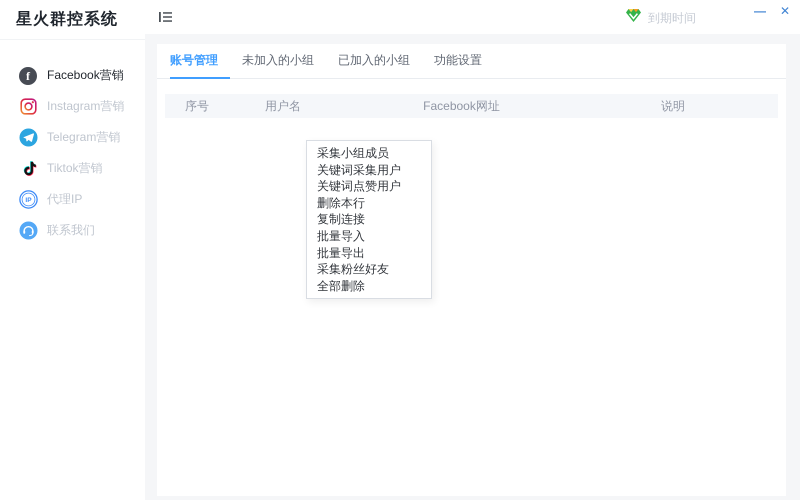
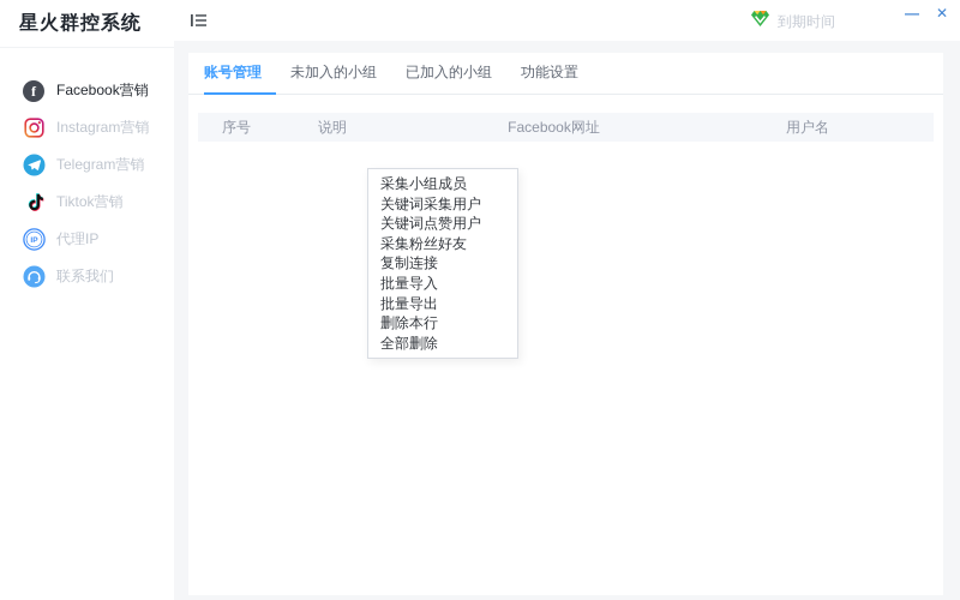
  星火群控系统
  f
  Facebook营销
  Instagram营销
  Telegram营销
  Tiktok营销
  代理IP
  联系我们
  到期时间
  —
  ✕
  账号管理
  未加入的小组
  已加入的小组
  功能设置
  序号
- 用户名
+ 说明
  Facebook网址
- 说明
+ 用户名
  采集小组成员
  关键词采集用户
  关键词点赞用户
- 删除本行
+ 采集粉丝好友
  复制连接
  批量导入
  批量导出
- 采集粉丝好友
+ 删除本行
  全部删除
